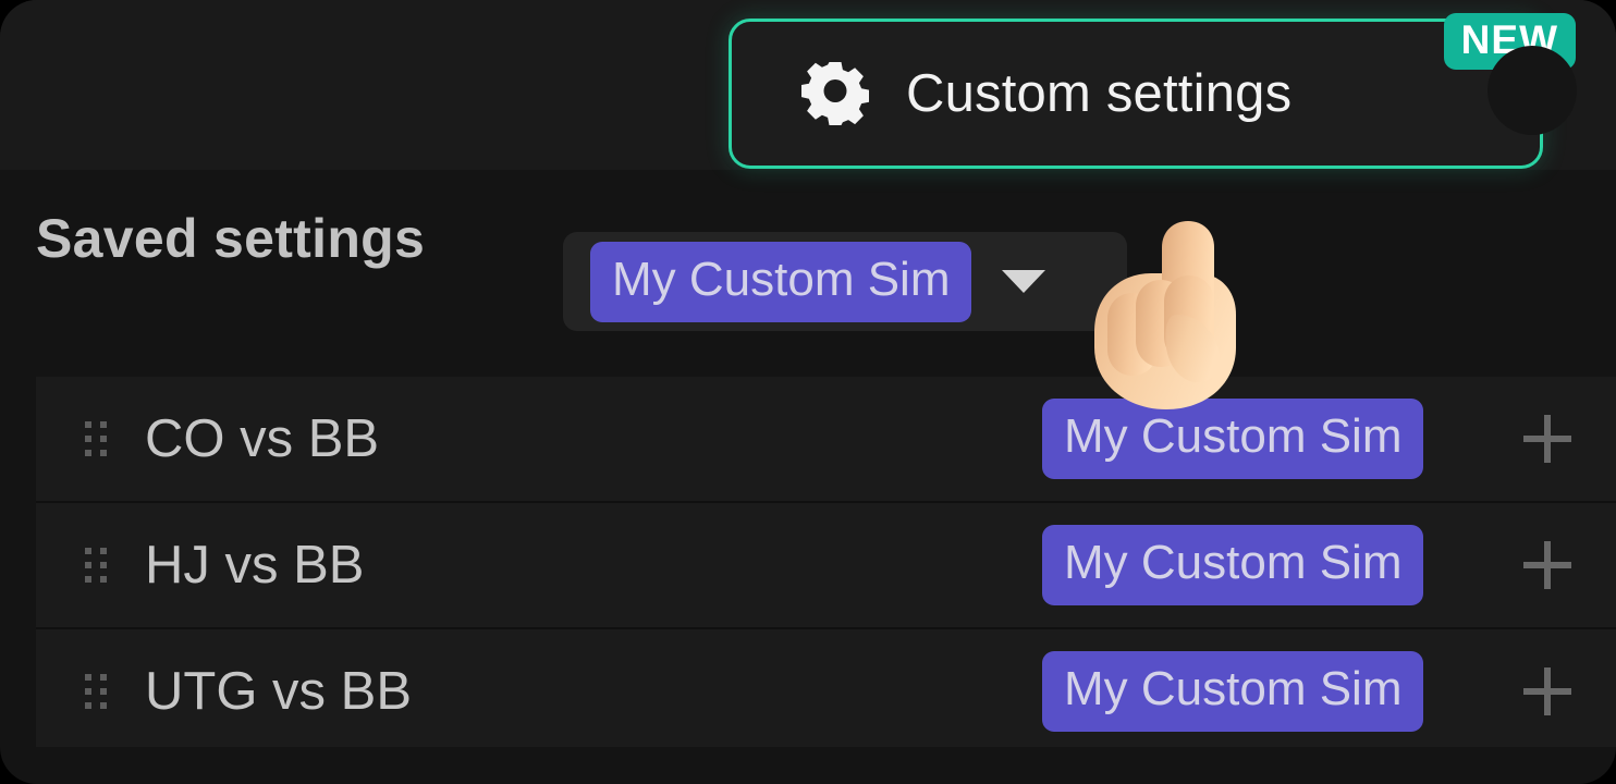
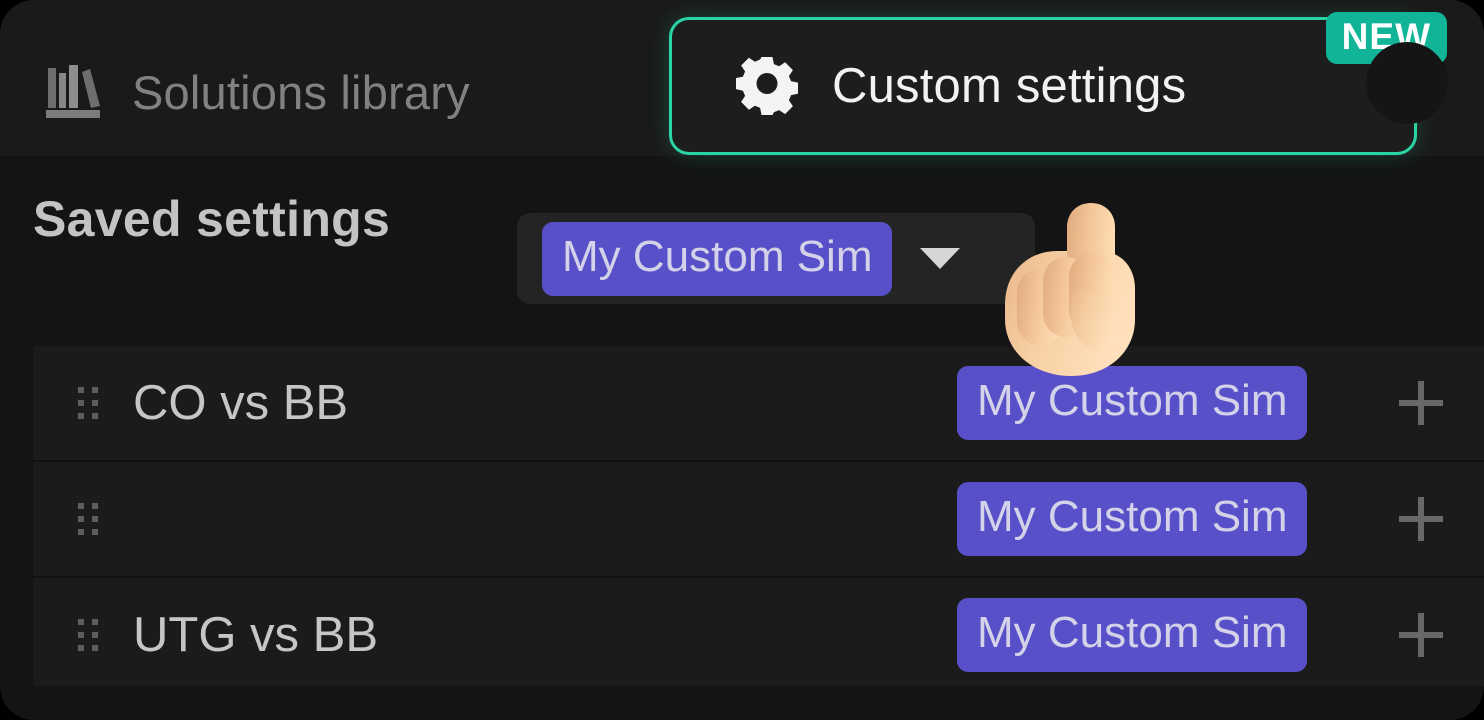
+ Solutions library
  Custom settings
  NEW
  Saved settings
  My Custom Sim
  CO vs BB
  My Custom Sim
- HJ vs BB
  My Custom Sim
  UTG vs BB
  My Custom Sim
